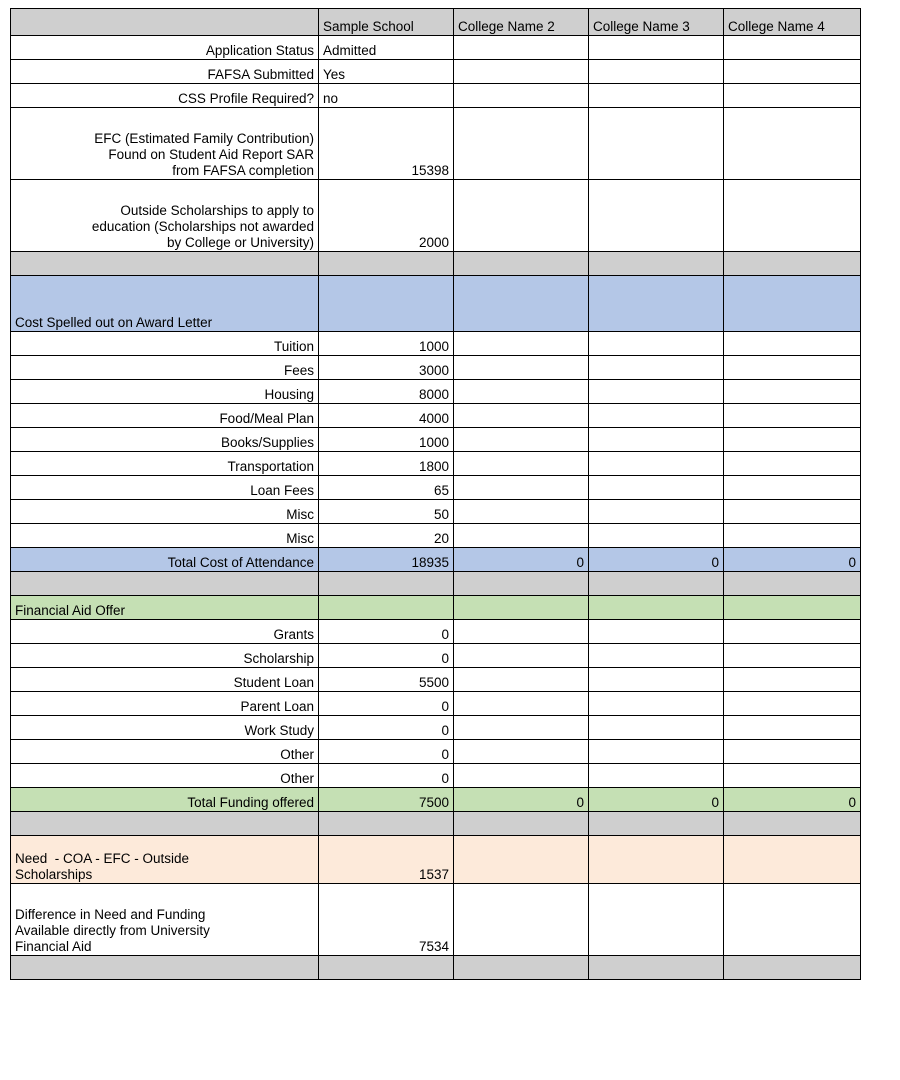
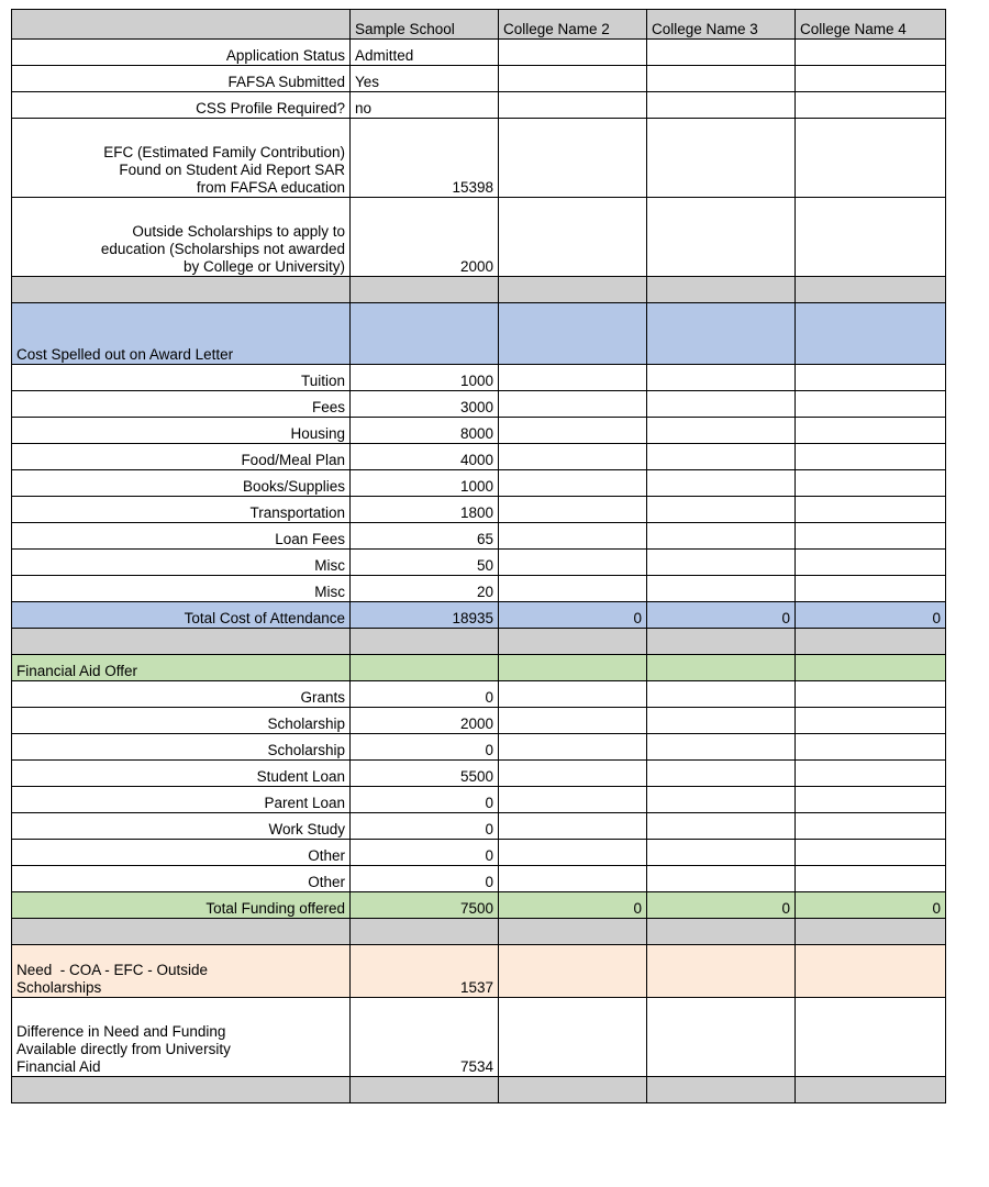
  	Sample School	College Name 2	College Name 3	College Name 4
  Application Status	Admitted
  FAFSA Submitted	Yes
  CSS Profile Required?	no
- EFC (Estimated Family Contribution) Found on Student Aid Report SAR from FAFSA completion	15398
+ EFC (Estimated Family Contribution) Found on Student Aid Report SAR from FAFSA education	15398
  Outside Scholarships to apply to education (Scholarships not awarded by College or University)	2000
  Cost Spelled out on Award Letter
  Tuition	1000
  Fees	3000
  Housing	8000
  Food/Meal Plan	4000
  Books/Supplies	1000
  Transportation	1800
  Loan Fees	65
  Misc	50
  Misc	20
  Total Cost of Attendance	18935	0	0	0
  Financial Aid Offer
  Grants	0
+ Scholarship	2000
  Scholarship	0
  Student Loan	5500
  Parent Loan	0
  Work Study	0
  Other	0
  Other	0
  Total Funding offered	7500	0	0	0
  Need - COA - EFC - Outside Scholarships	1537
  Difference in Need and Funding Available directly from University Financial Aid	7534
